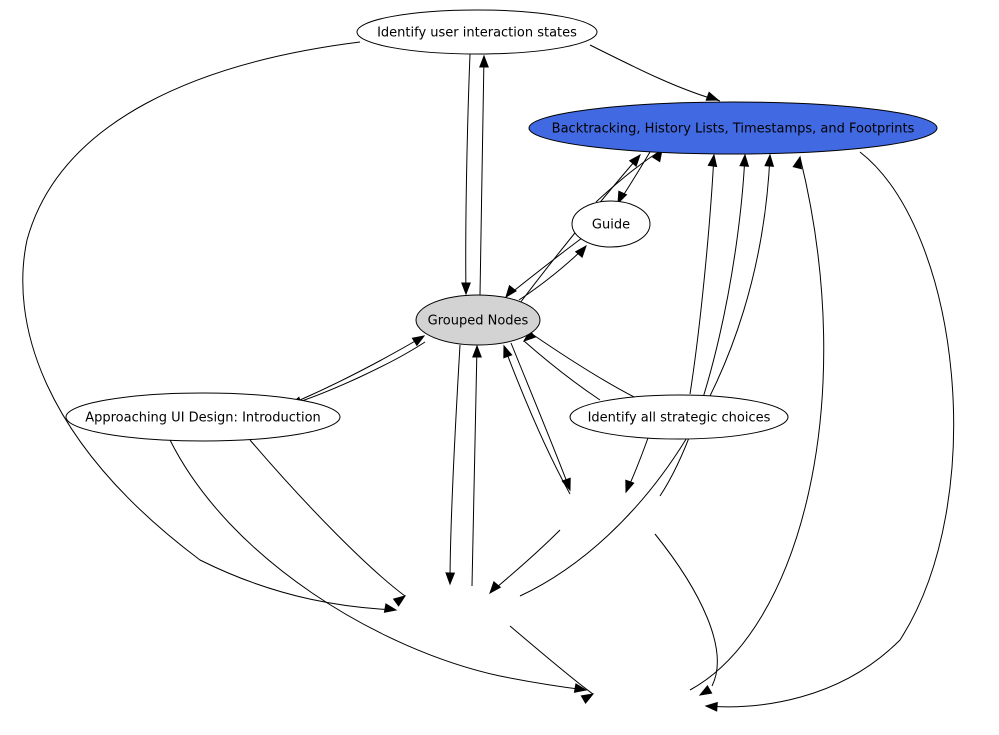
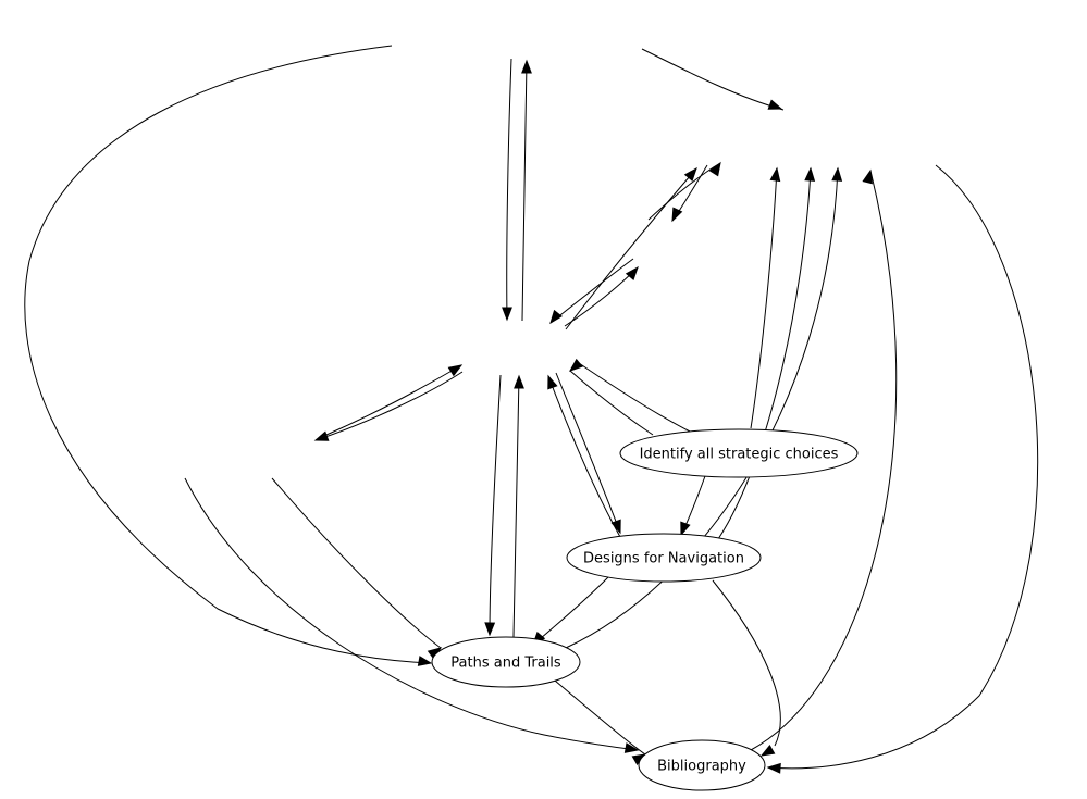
- Identify user interaction states
- Backtracking, History Lists, Timestamps, and Footprints
- Guide
- Grouped Nodes
- Approaching UI Design: Introduction
  Identify all strategic choices
+ Designs for Navigation
+ Paths and Trails
+ Bibliography
